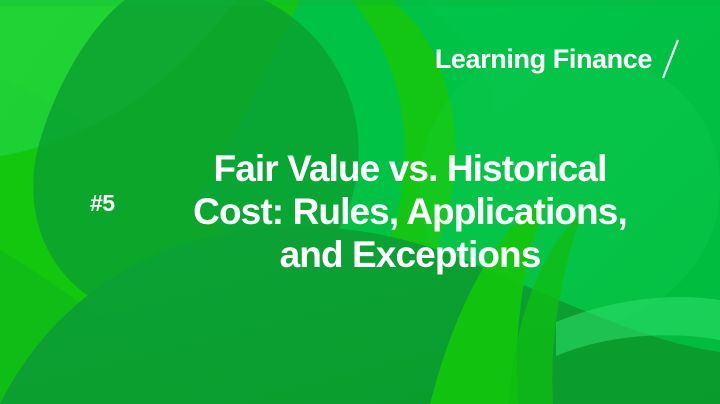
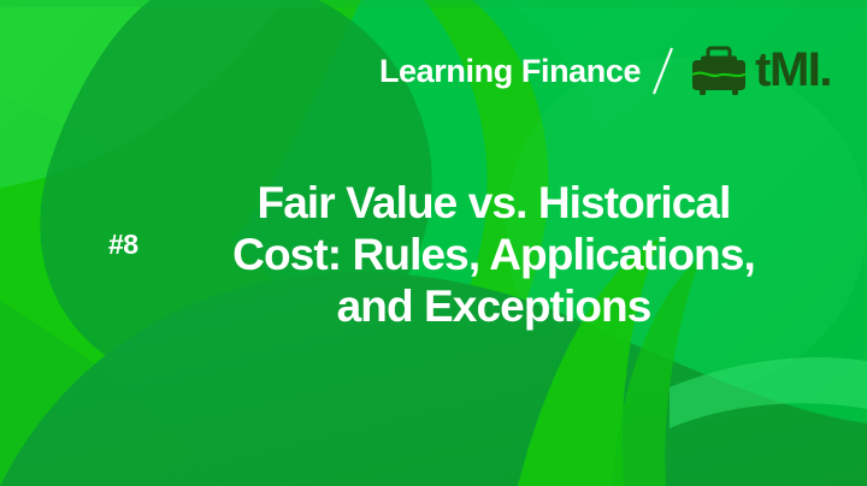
  Learning Finance
+ tMI.
- #5
+ #8
  Fair Value vs. Historical
  Cost: Rules, Applications,
  and Exceptions
